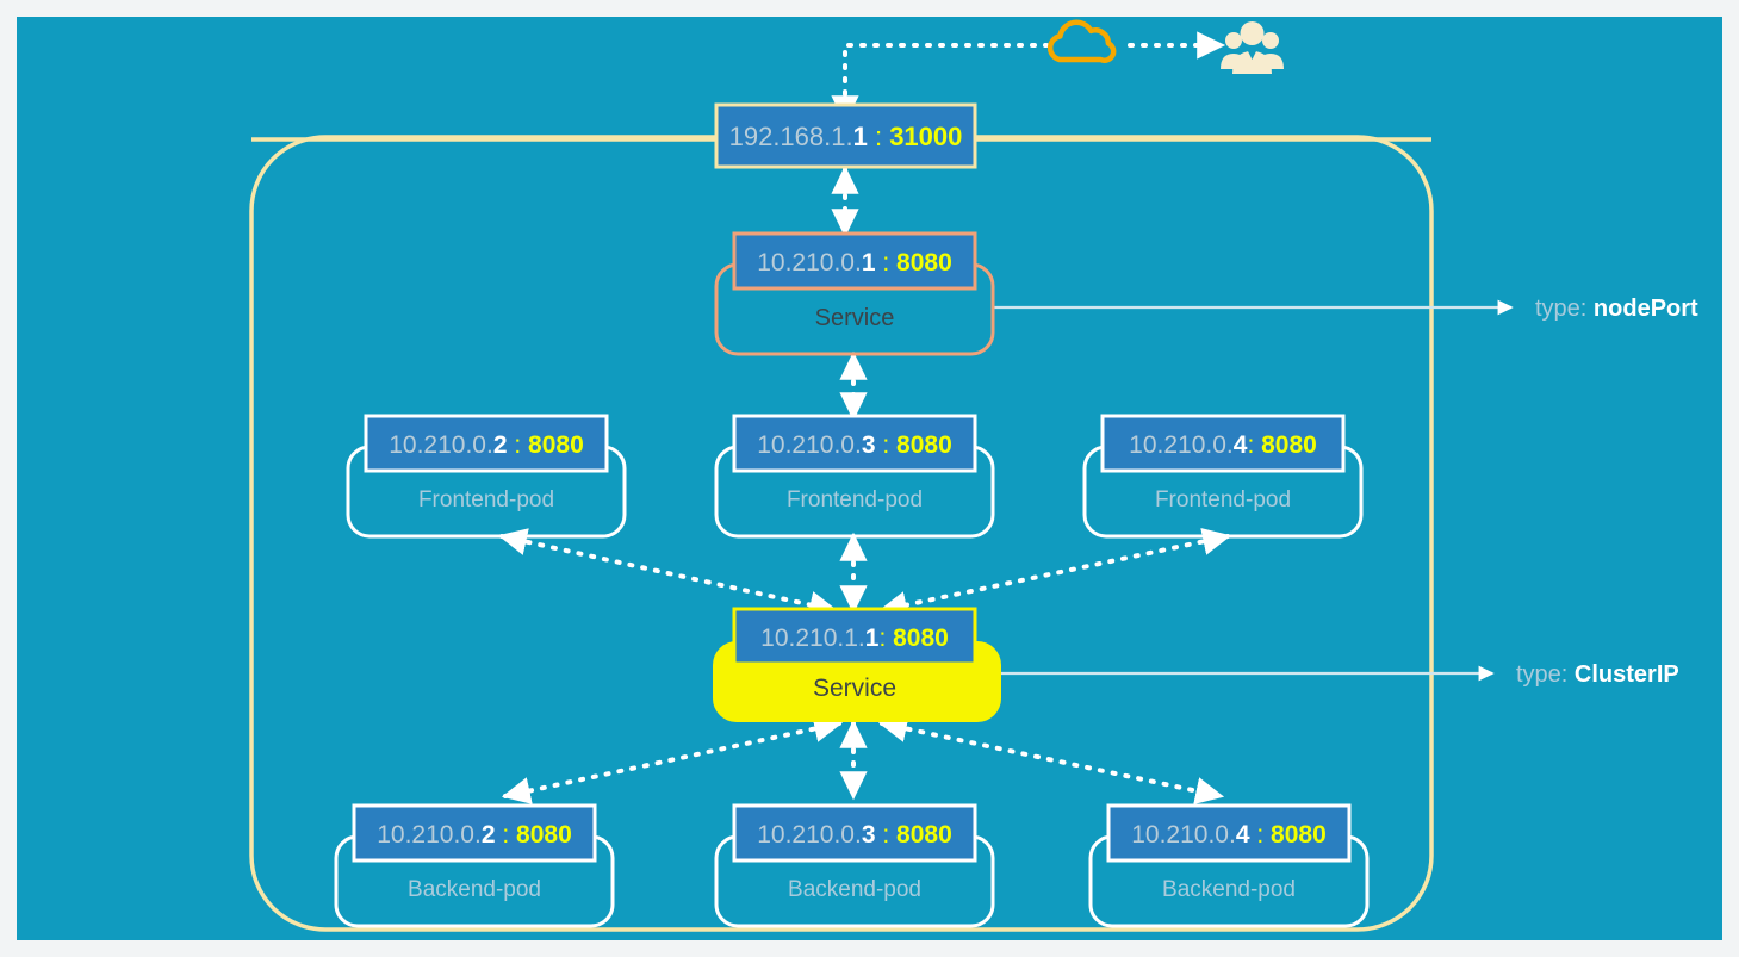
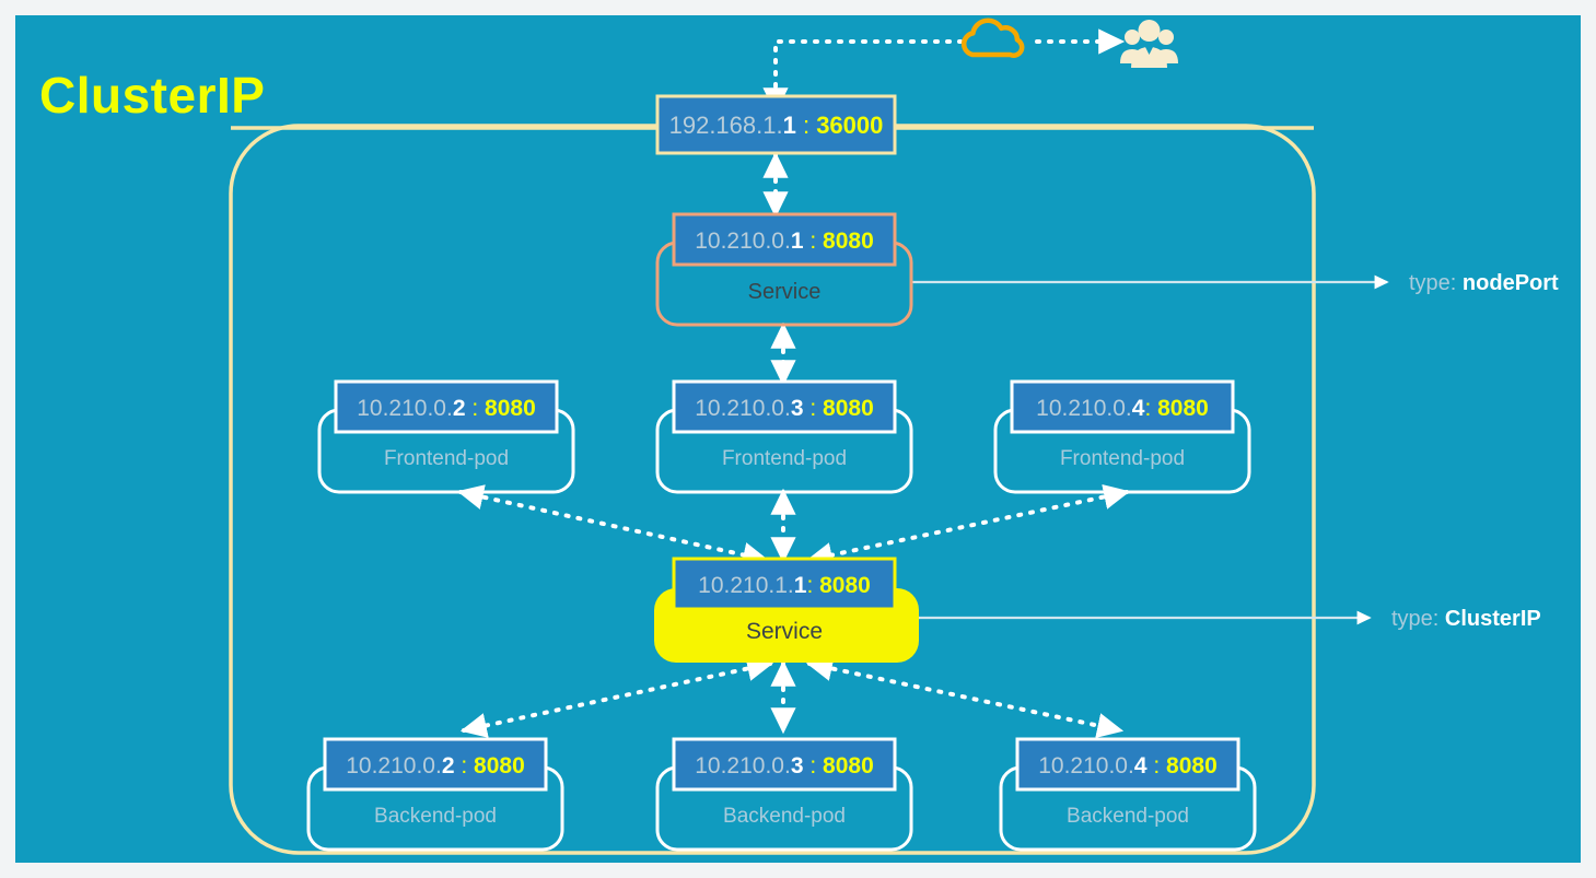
+ ClusterIP
- 192.168.1.1 : 31000
+ 192.168.1.1 : 36000
  10.210.0.1 : 8080
  Service
  type: nodePort
  10.210.0.2 : 8080
  Frontend-pod
  10.210.0.3 : 8080
  Frontend-pod
  10.210.0.4: 8080
  Frontend-pod
  10.210.1.1: 8080
  Service
  type: ClusterIP
  10.210.0.2 : 8080
  Backend-pod
  10.210.0.3 : 8080
  Backend-pod
  10.210.0.4 : 8080
  Backend-pod
